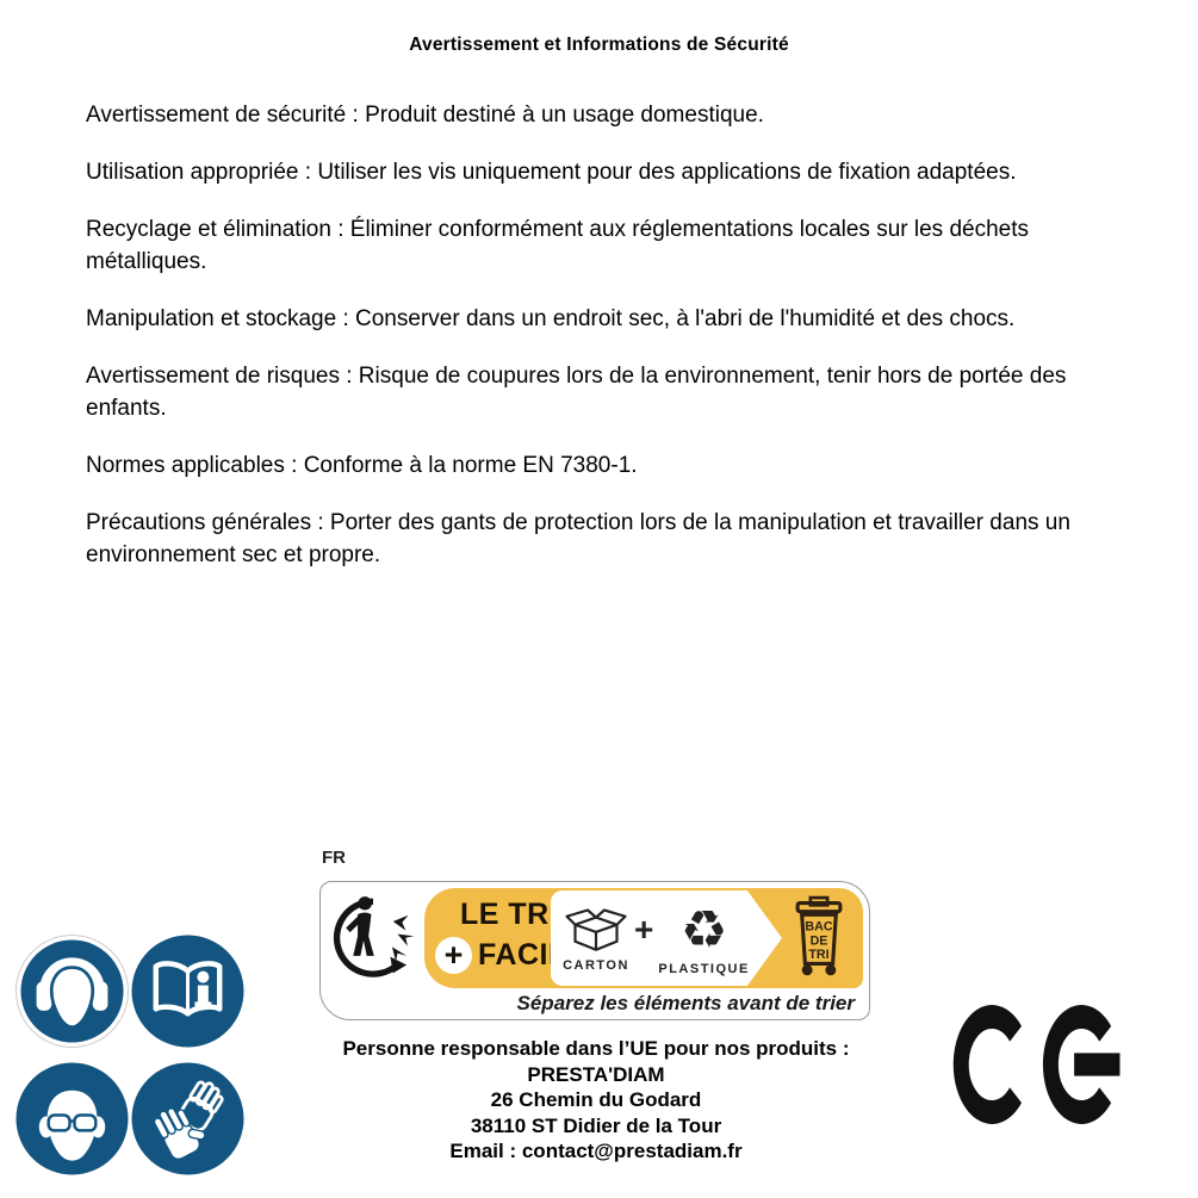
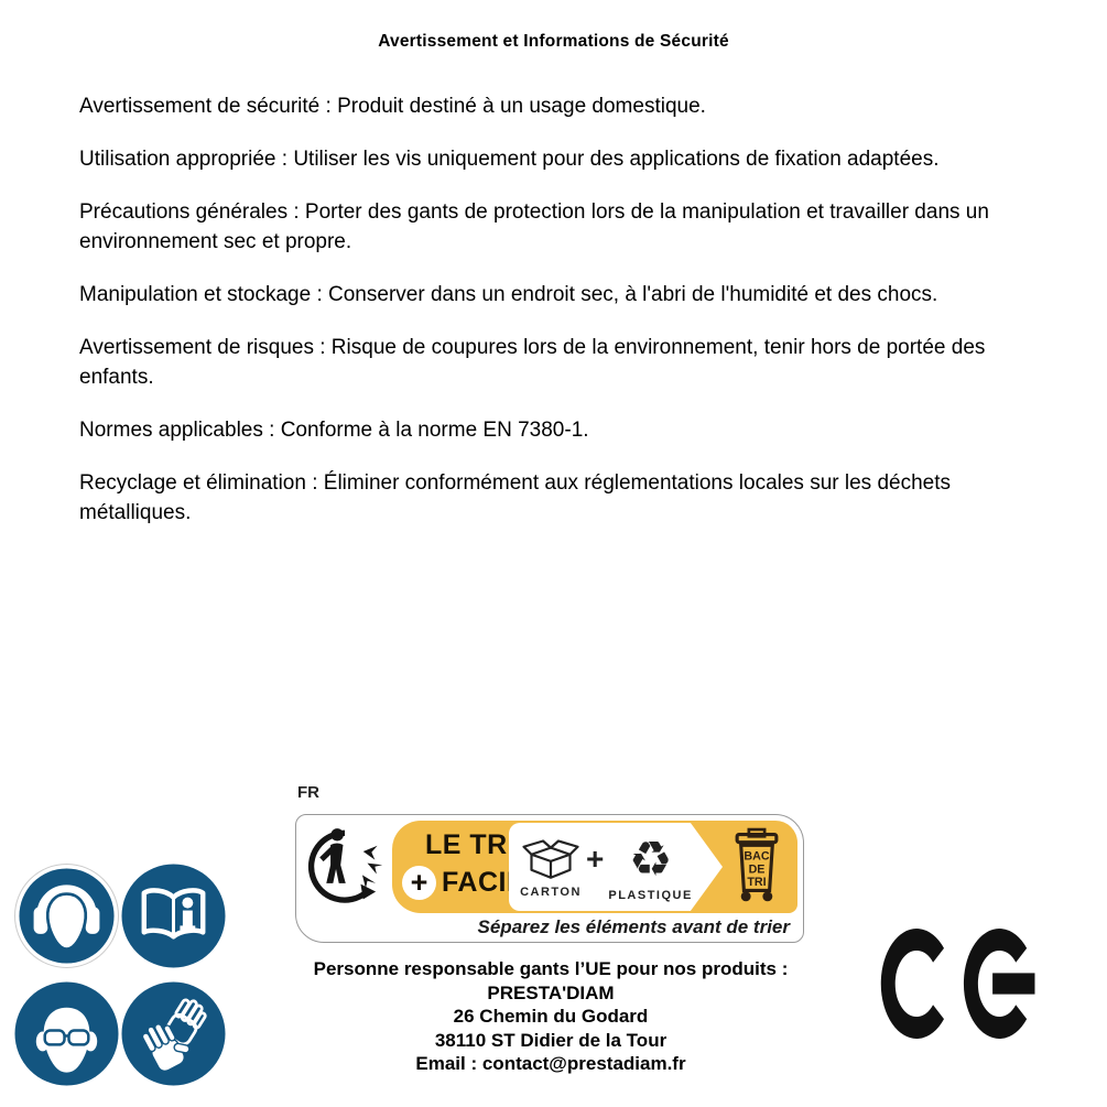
  Avertissement et Informations de Sécurité
  Avertissement de sécurité : Produit destiné à un usage domestique.
  Utilisation appropriée : Utiliser les vis uniquement pour des applications de fixation adaptées.
- Recyclage et élimination : Éliminer conformément aux réglementations locales sur les déchets métalliques.
+ Précautions générales : Porter des gants de protection lors de la manipulation et travailler dans un environnement sec et propre.
  Manipulation et stockage : Conserver dans un endroit sec, à l'abri de l'humidité et des chocs.
  Avertissement de risques : Risque de coupures lors de la environnement, tenir hors de portée des enfants.
  Normes applicables : Conforme à la norme EN 7380-1.
- Précautions générales : Porter des gants de protection lors de la manipulation et travailler dans un environnement sec et propre.
+ Recyclage et élimination : Éliminer conformément aux réglementations locales sur les déchets métalliques.
  FR
  LE TR
  +
  CARTON
  +
  ♻
  PLASTIQUE
  BAC
  DE
  TRI
  Séparez les éléments avant de trier
- Personne responsable dans l’UE pour nos produits :
+ Personne responsable gants l’UE pour nos produits :
  PRESTA'DIAM
  26 Chemin du Godard
  38110 ST Didier de la Tour
  Email : contact@prestadiam.fr
